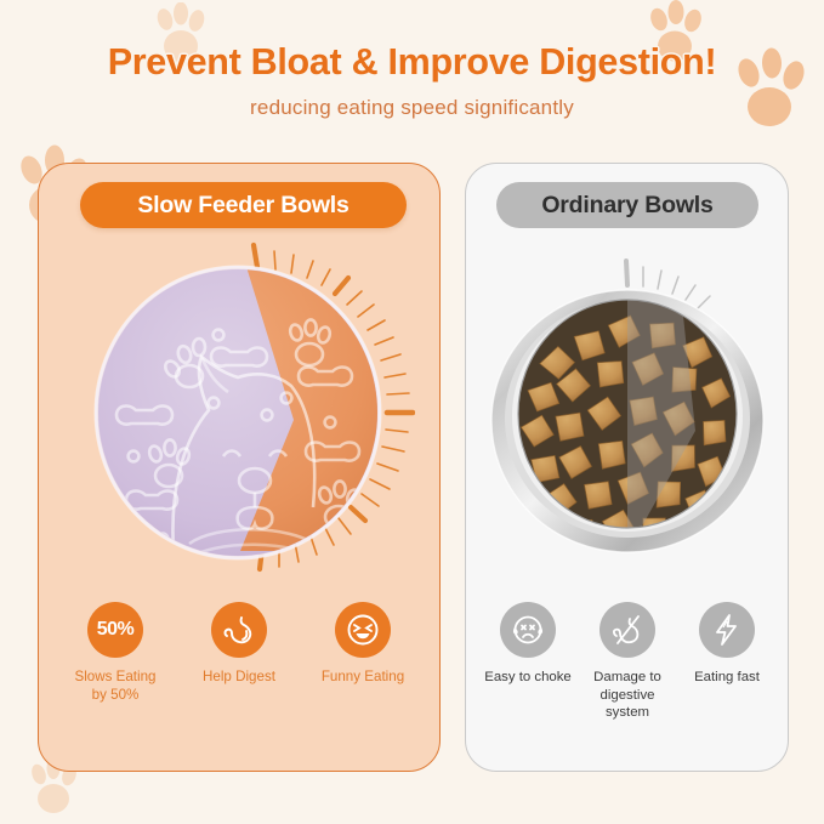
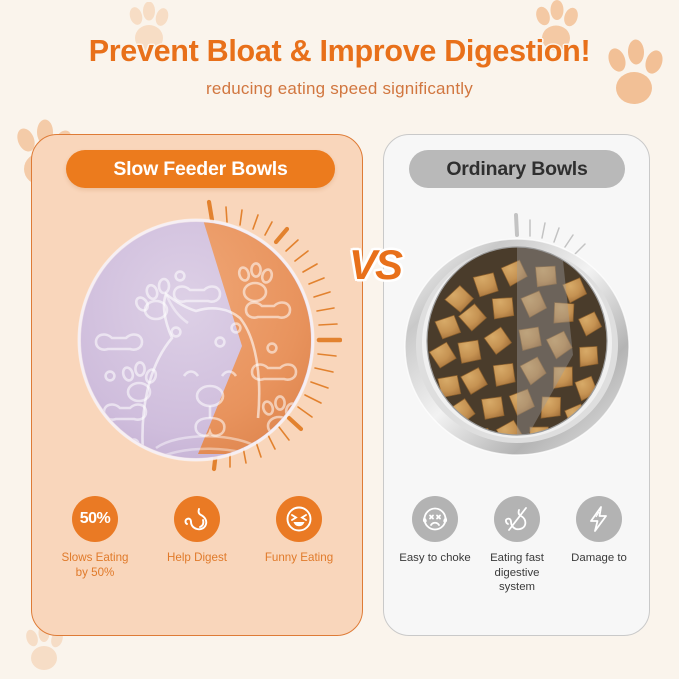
  Prevent Bloat & Improve Digestion!
  reducing eating speed significantly
  Slow Feeder Bowls
  50%
  Slows Eating
  by 50%
  Help Digest
  Funny Eating
  Ordinary Bowls
  Easy to choke
- Damage to
+ Eating fast
  digestive system
- Eating fast
+ Damage to
+ VS
